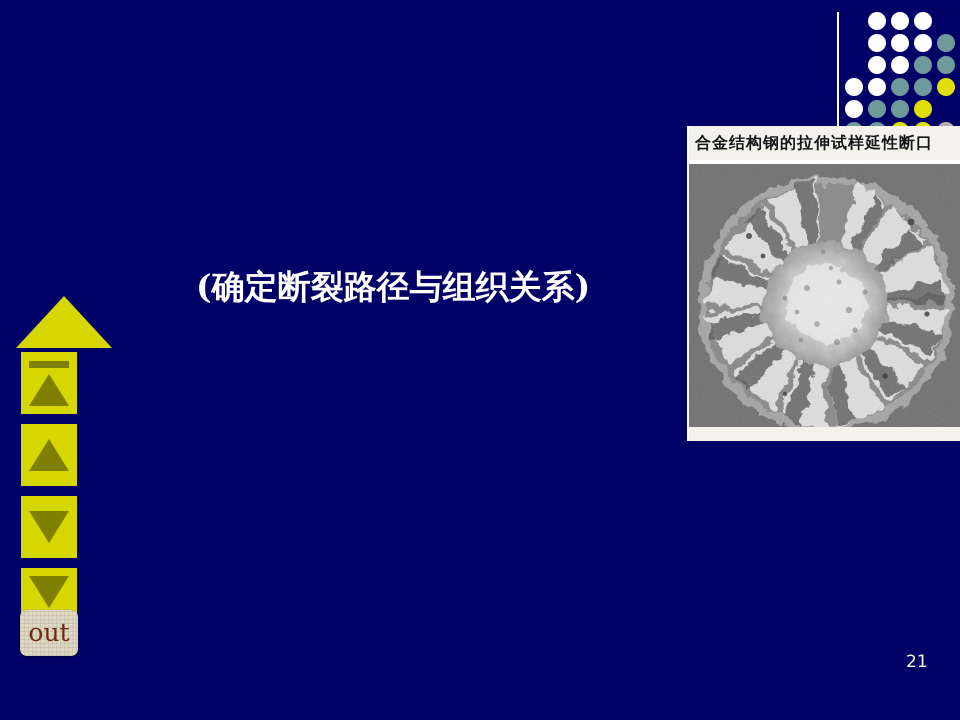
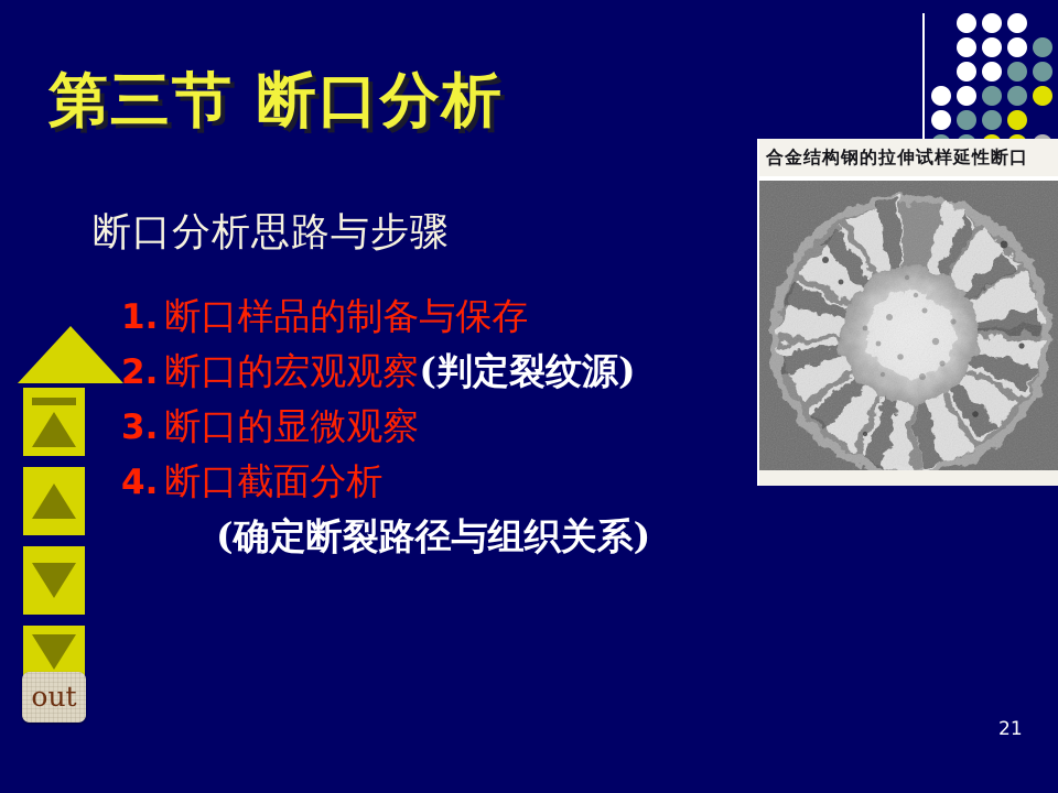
+ 第三节 断口分析
+ 断口分析思路与步骤
+ 1. 断口样品的制备与保存
+ 2. 断口的宏观观察(判定裂纹源)
+ 3. 断口的显微观察
+ 4. 断口截面分析
  (确定断裂路径与组织关系)
  out
  合金结构钢的拉伸试样延性断口
  21
